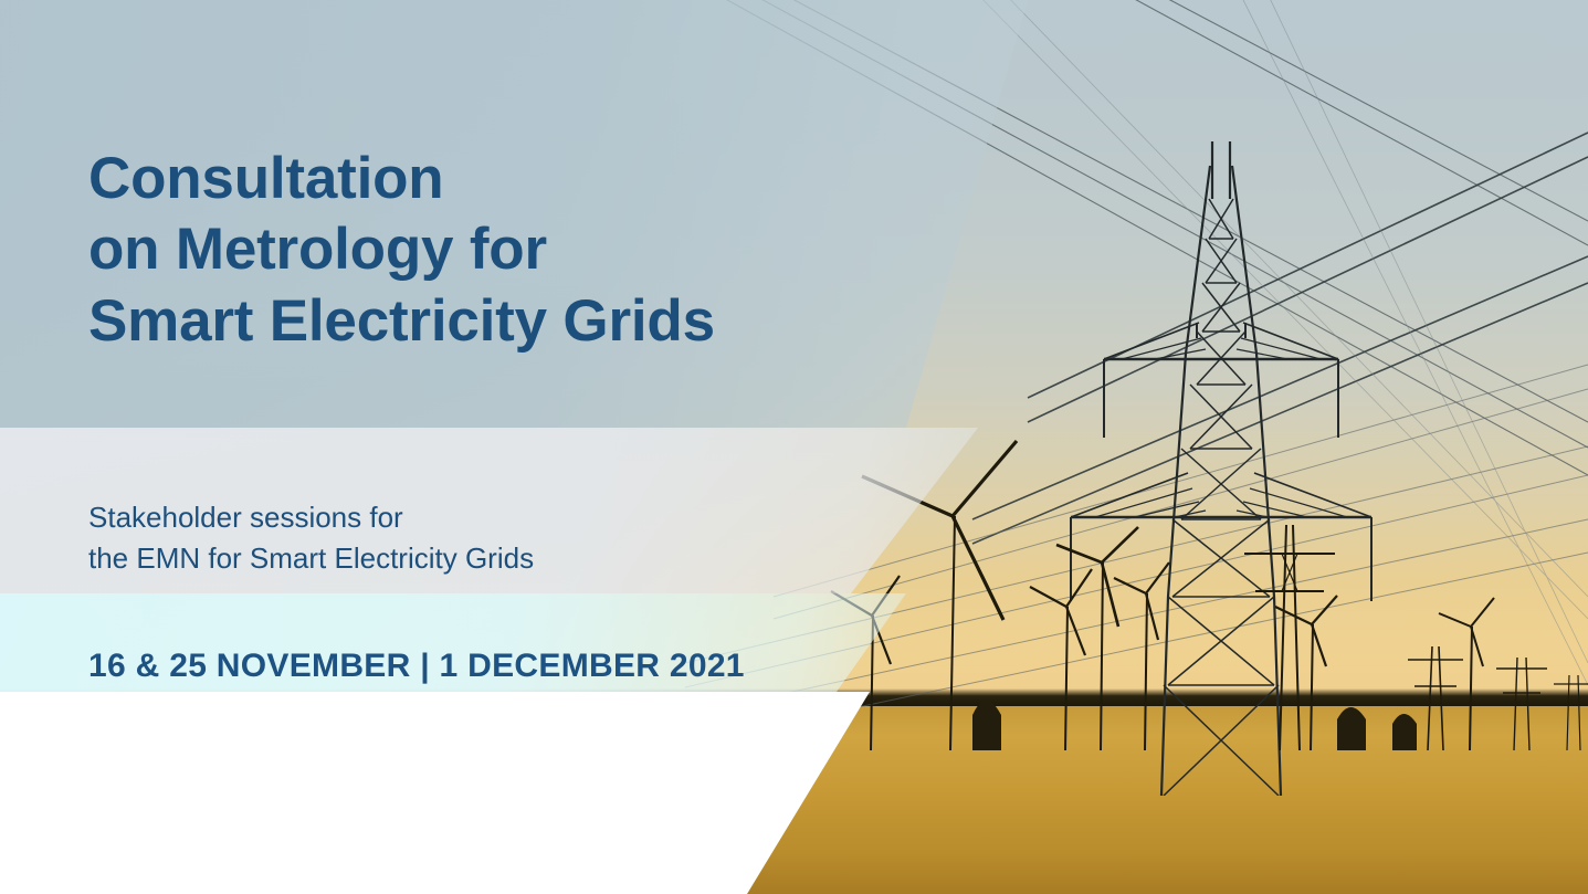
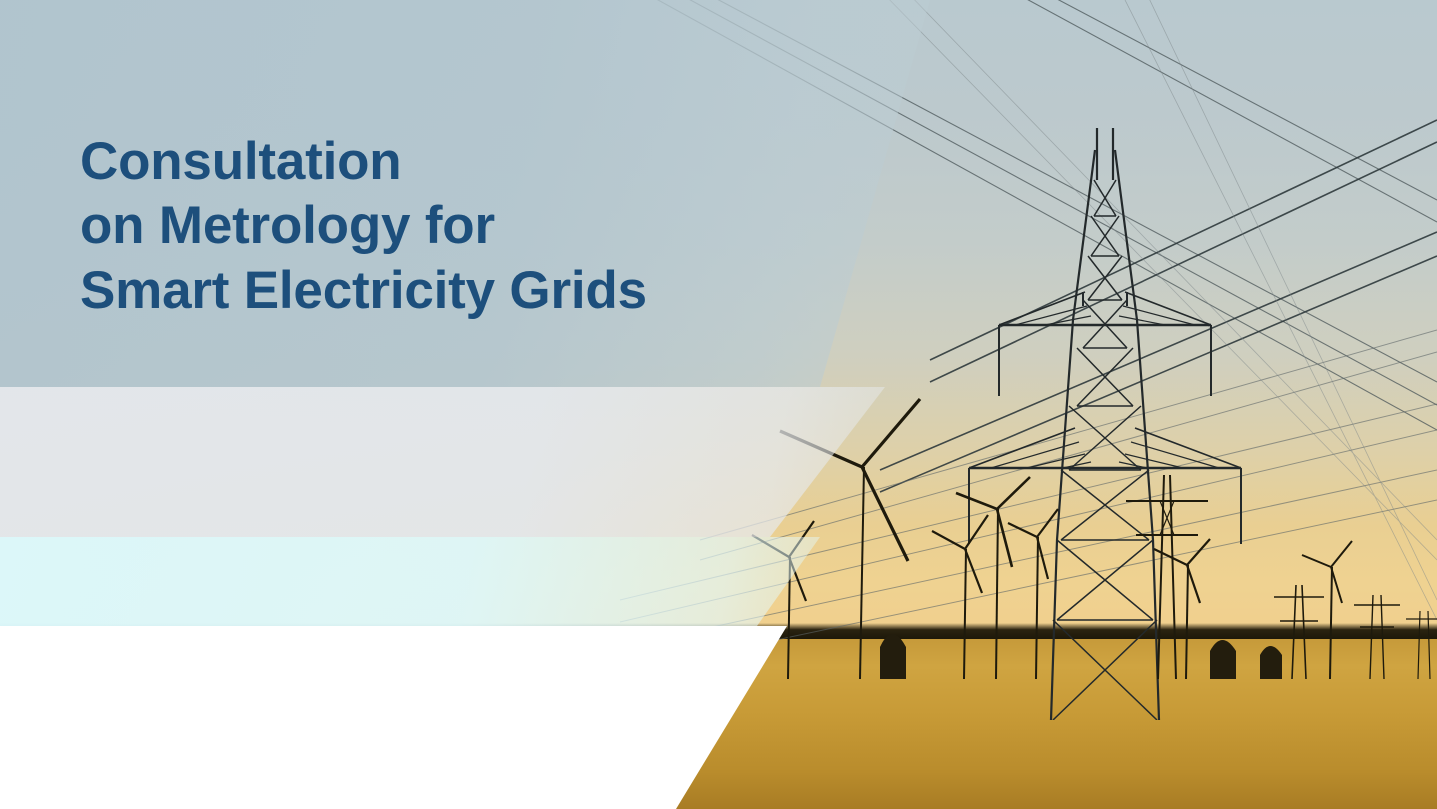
  Consultation
  on Metrology for
  Smart Electricity Grids
- Stakeholder sessions for
- the EMN for Smart Electricity Grids
- 16 & 25 NOVEMBER | 1 DECEMBER 2021
